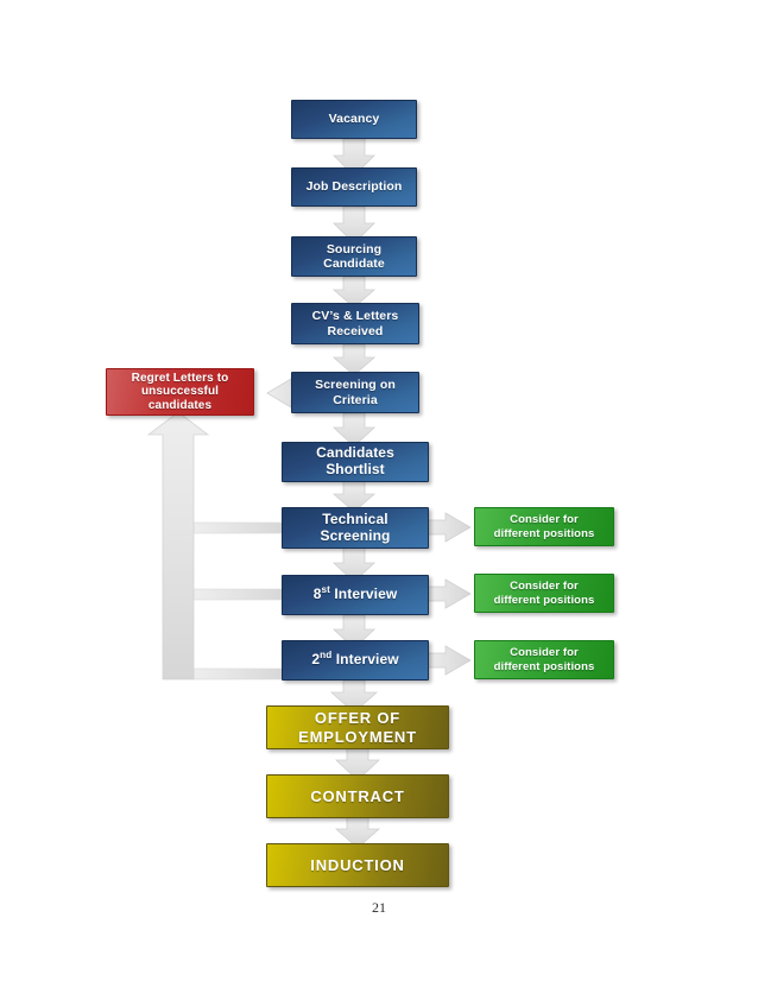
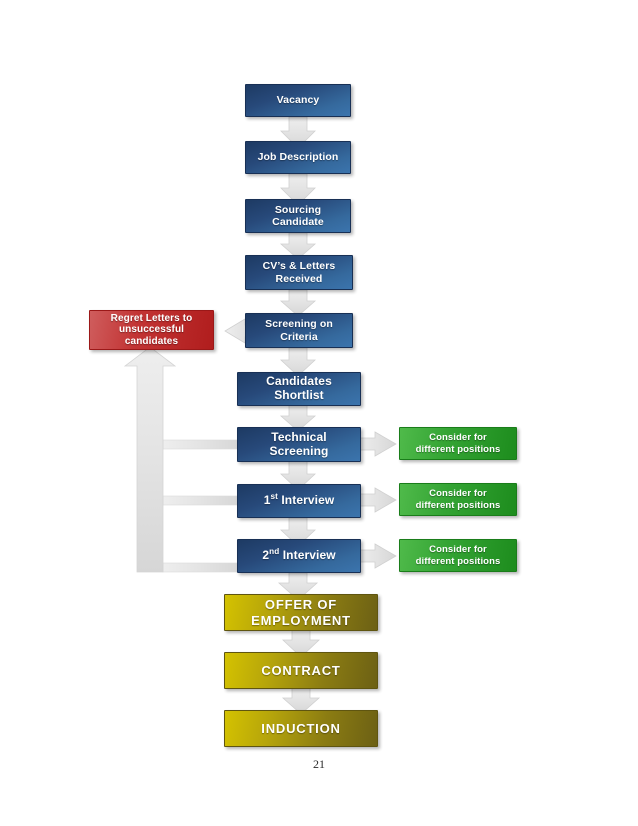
  Vacancy
  Job Description
  Sourcing
  Candidate
  CV’s & Letters
  Received
  Screening on
  Criteria
  Regret Letters to
  unsuccessful
  candidates
  Candidates
  Shortlist
  Technical
  Screening
- 8st Interview
+ 1st Interview
  2nd Interview
  Consider for
  different positions
  Consider for
  different positions
  Consider for
  different positions
  OFFER OF
  EMPLOYMENT
  CONTRACT
  INDUCTION
  21
